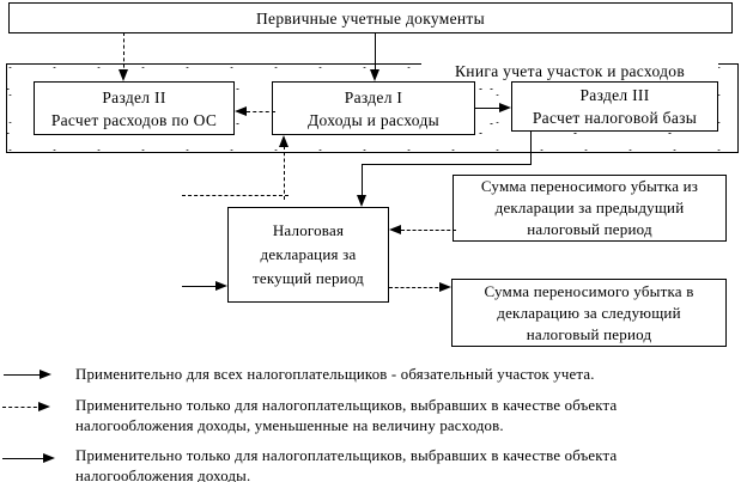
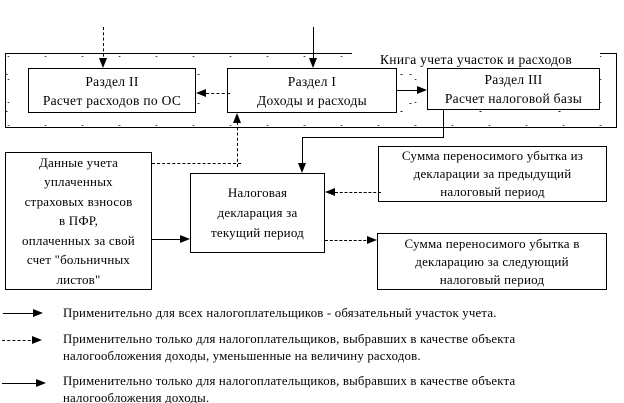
- Первичные учетные документы
  Книга учета участок и расходов
  Раздел II
  Расчет расходов по ОС
  Раздел I
  Доходы и расходы
  Раздел III
  Расчет налоговой базы
+ Данные учета
+ уплаченных
+ страховых взносов
+ в ПФР,
+ оплаченных за свой
+ счет "больничных
+ листов"
  Налоговая
  декларация за
  текущий период
  Сумма переносимого убытка из
  декларации за предыдущий
  налоговый период
  Сумма переносимого убытка в
  декларацию за следующий
  налоговый период
  Применительно для всех налогоплательщиков - обязательный участок учета.
  Применительно только для налогоплательщиков, выбравших в качестве объекта
  налогообложения доходы, уменьшенные на величину расходов.
  Применительно только для налогоплательщиков, выбравших в качестве объекта
  налогообложения доходы.
